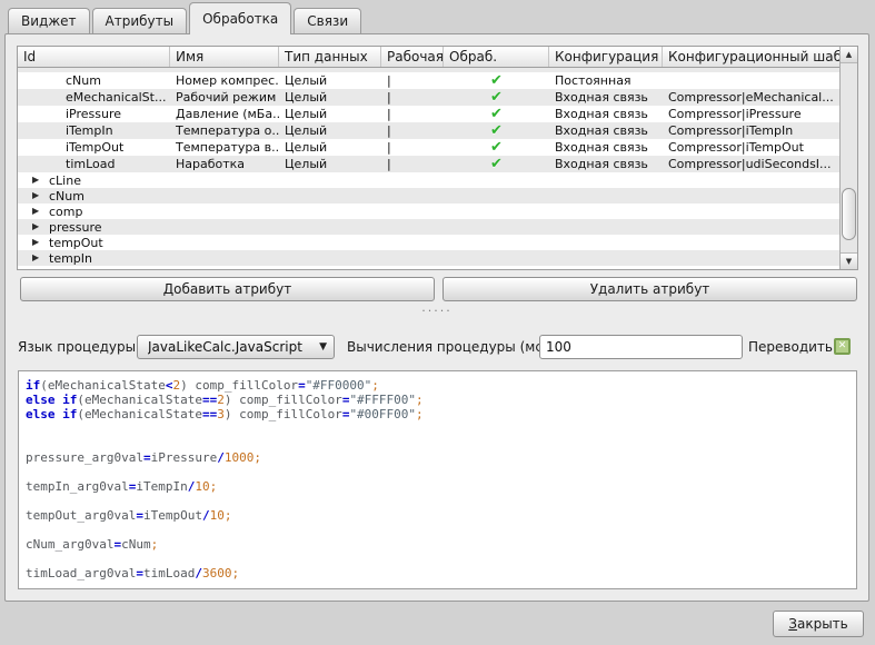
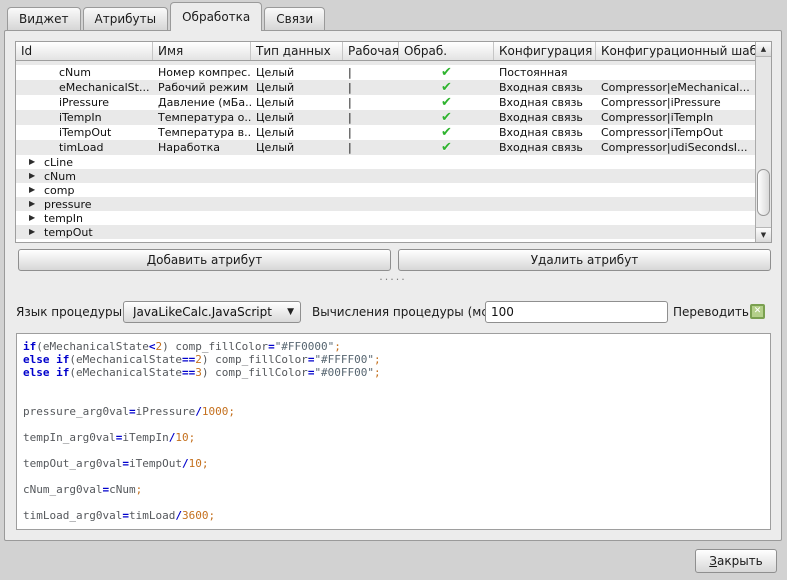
  Виджет
  Атрибуты
  Обработка
  Связи
  Id
  Имя
  Тип данных
  Обраб.
  Конфигурация
  Конфигурационный шаб
  cNum
  Номер компрес.
  Целый
  |
  ✔
  Постоянная
  eMechanicalSt...
  Рабочий режим
  Целый
  |
  ✔
  Входная связь
  Compressor|eMechanical...
  iPressure
  Давление (мБа..
  Целый
  |
  ✔
  Входная связь
  Compressor|iPressure
  iTempIn
  Температура о..
  Целый
  |
  ✔
  Входная связь
  Compressor|iTempIn
  iTempOut
  Температура в..
  Целый
  |
  ✔
  Входная связь
  Compressor|iTempOut
  timLoad
  Наработка
  Целый
  |
  ✔
  Входная связь
  Compressor|udiSecondsI...
  ▶
  cLine
  ▶
  cNum
  ▶
  comp
  ▶
  pressure
  ▶
- tempOut
+ tempIn
  ▶
- tempIn
+ tempOut
  ▲
  ▼
  Добавить атрибут
  Удалить атрибут
  ·····
  Язык процедуры
  JavaLikeCalc.JavaScript
  ▼
  Вычисления процедуры (м
  100
  Переводить
  ✕
  if(eMechanicalState<2) comp_fillColor="#FF0000";
  else if(eMechanicalState==2) comp_fillColor="#FFFF00";
  else if(eMechanicalState==3) comp_fillColor="#00FF00";
  pressure_arg0val=iPressure/1000;
  tempIn_arg0val=iTempIn/10;
  tempOut_arg0val=iTempOut/10;
  cNum_arg0val=cNum;
  timLoad_arg0val=timLoad/3600;
  Закрыть
